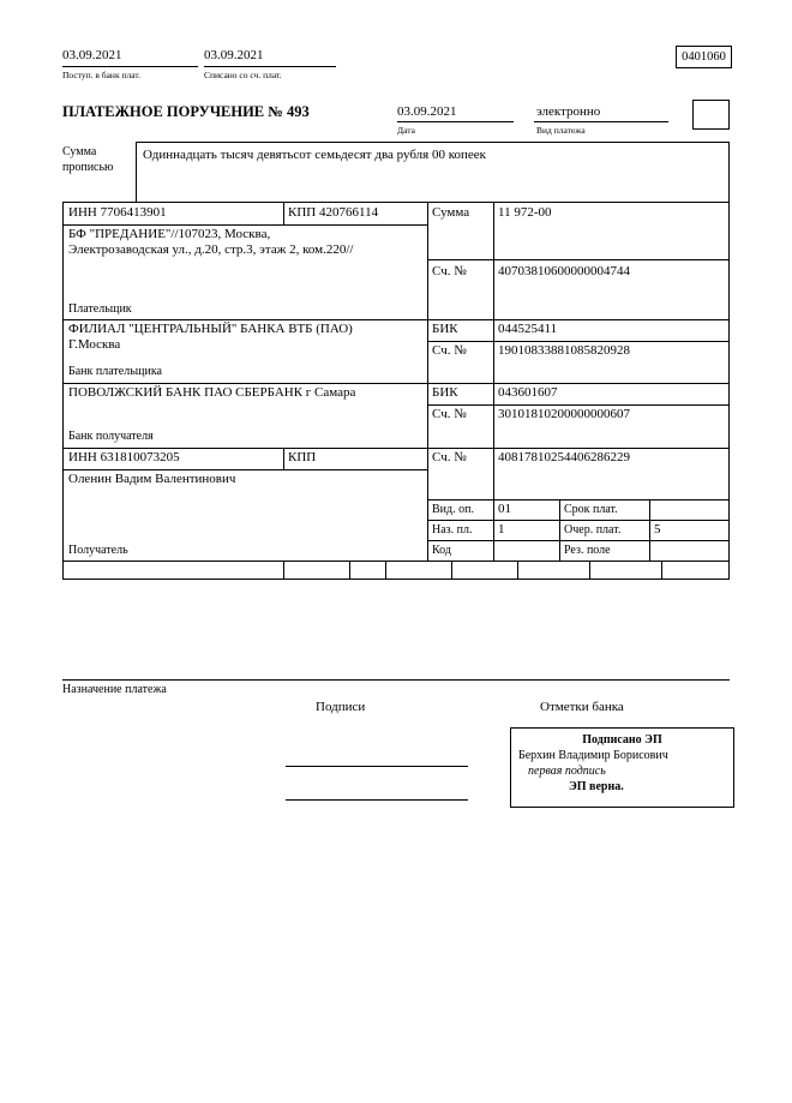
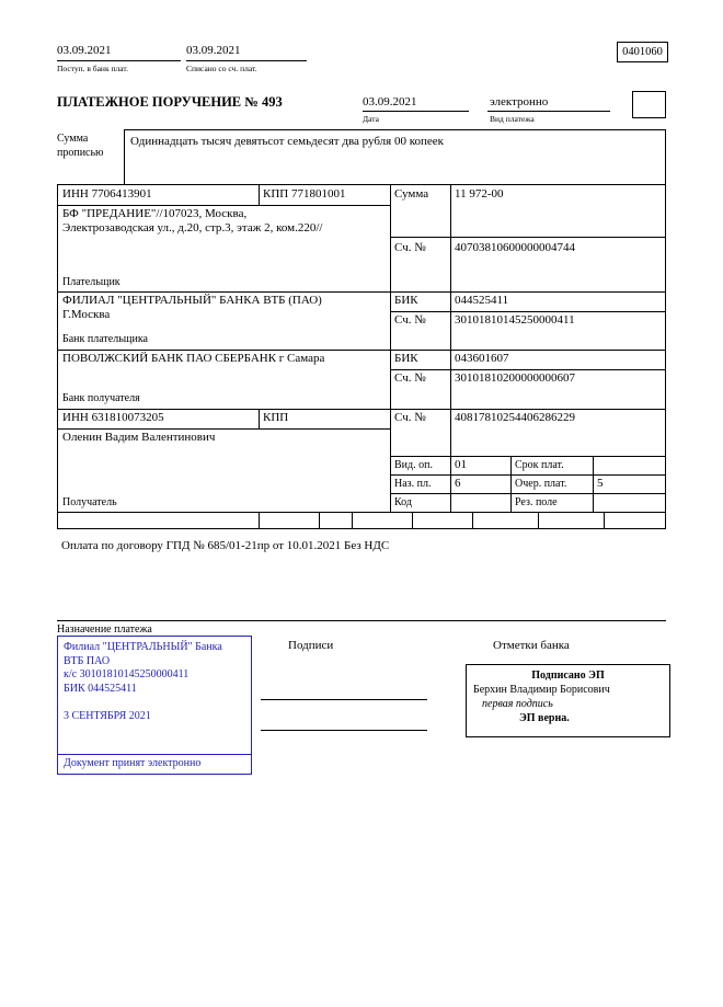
  03.09.2021
  Поступ. в банк плат.
  03.09.2021
  Списано со сч. плат.
  0401060
  ПЛАТЕЖНОЕ ПОРУЧЕНИЕ № 493
  03.09.2021
  Дата
  электронно
  Вид платежа
  Сумма
  прописью
  Одиннадцать тысяч девятьсот семьдесят два рубля 00 копеек
  ИНН 7706413901
- КПП 420766114
+ КПП 771801001
  Сумма
  11 972-00
  БФ "ПРЕДАНИЕ"//107023, Москва, Электрозаводская ул., д.20, стр.3, этаж 2, ком.220//
  Сч. №
  40703810600000004744
  Плательщик
  ФИЛИАЛ "ЦЕНТРАЛЬНЫЙ" БАНКА ВТБ (ПАО)
  Г.Москва
  БИК
  044525411
  Сч. №
- 19010833881085820928
+ 30101810145250000411
  Банк плательщика
  ПОВОЛЖСКИЙ БАНК ПАО СБЕРБАНК г Самара
  БИК
  043601607
  Сч. №
  30101810200000000607
  Банк получателя
  ИНН 631810073205
  КПП
  Сч. №
  40817810254406286229
  Оленин Вадим Валентинович
  Получатель
  Вид. оп.
  01
  Срок плат.
  Наз. пл.
- 1
+ 6
  Очер. плат.
  5
  Код
  Рез. поле
+ Оплата по договору ГПД № 685/01-21пр от 10.01.2021 Без НДС
  Назначение платежа
+ Филиал "ЦЕНТРАЛЬНЫЙ" Банка
+ ВТБ ПАО
+ к/с 30101810145250000411
+ БИК 044525411
+ 3 СЕНТЯБРЯ 2021
+ Документ принят электронно
  Подписи
  Отметки банка
  Подписано ЭП
  Берхин Владимир Борисович
  первая подпись
  ЭП верна.
